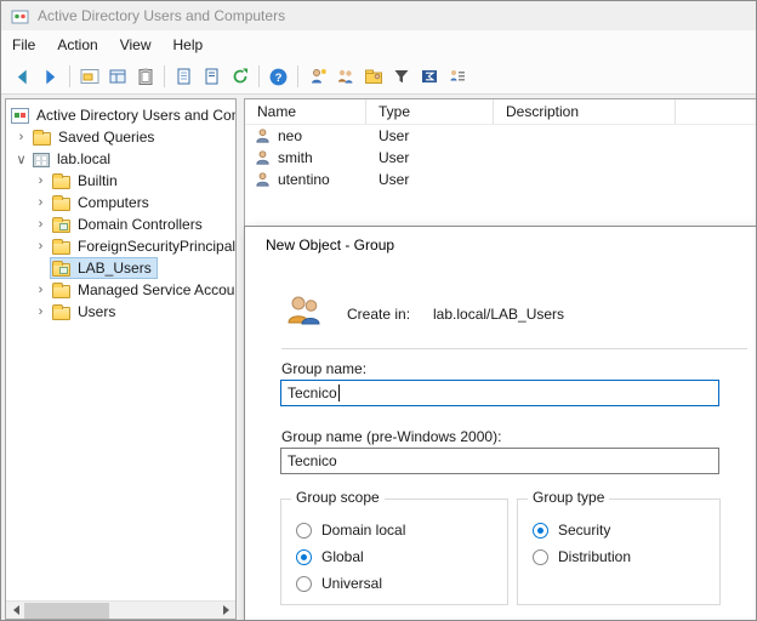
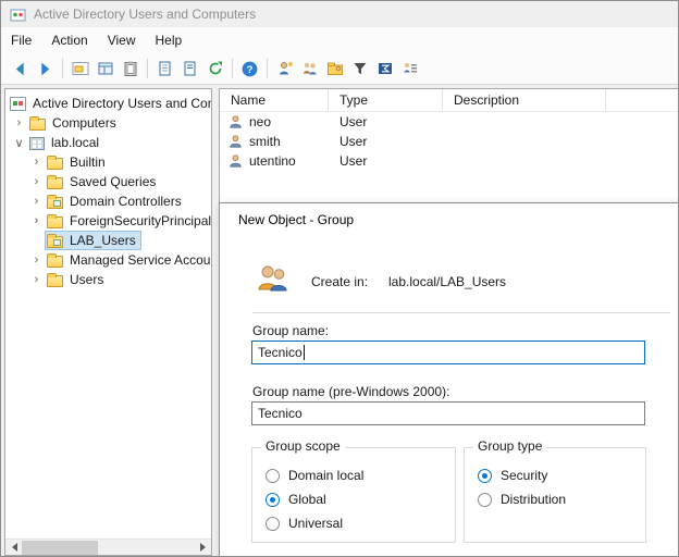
  Active Directory Users and Computers
  File
  Action
  View
  Help
  ?
  Active Directory Users and Co
  ›
- Saved Queries
+ Computers
  ∨
  lab.local
  ›
  Builtin
  ›
- Computers
+ Saved Queries
  ›
  Domain Controllers
  ›
  ForeignSecurityPrincipal
  LAB_Users
  ›
  Managed Service Accou
  ›
  Users
  Name
  Type
  Description
  neo
  User
  smith
  User
  utentino
  User
  New Object - Group
  Create in:
  lab.local/LAB_Users
  Group name:
  Tecnico
  Group name (pre-Windows 2000):
  Tecnico
  Group scope
  Domain local
  Global
  Universal
  Group type
  Security
  Distribution
